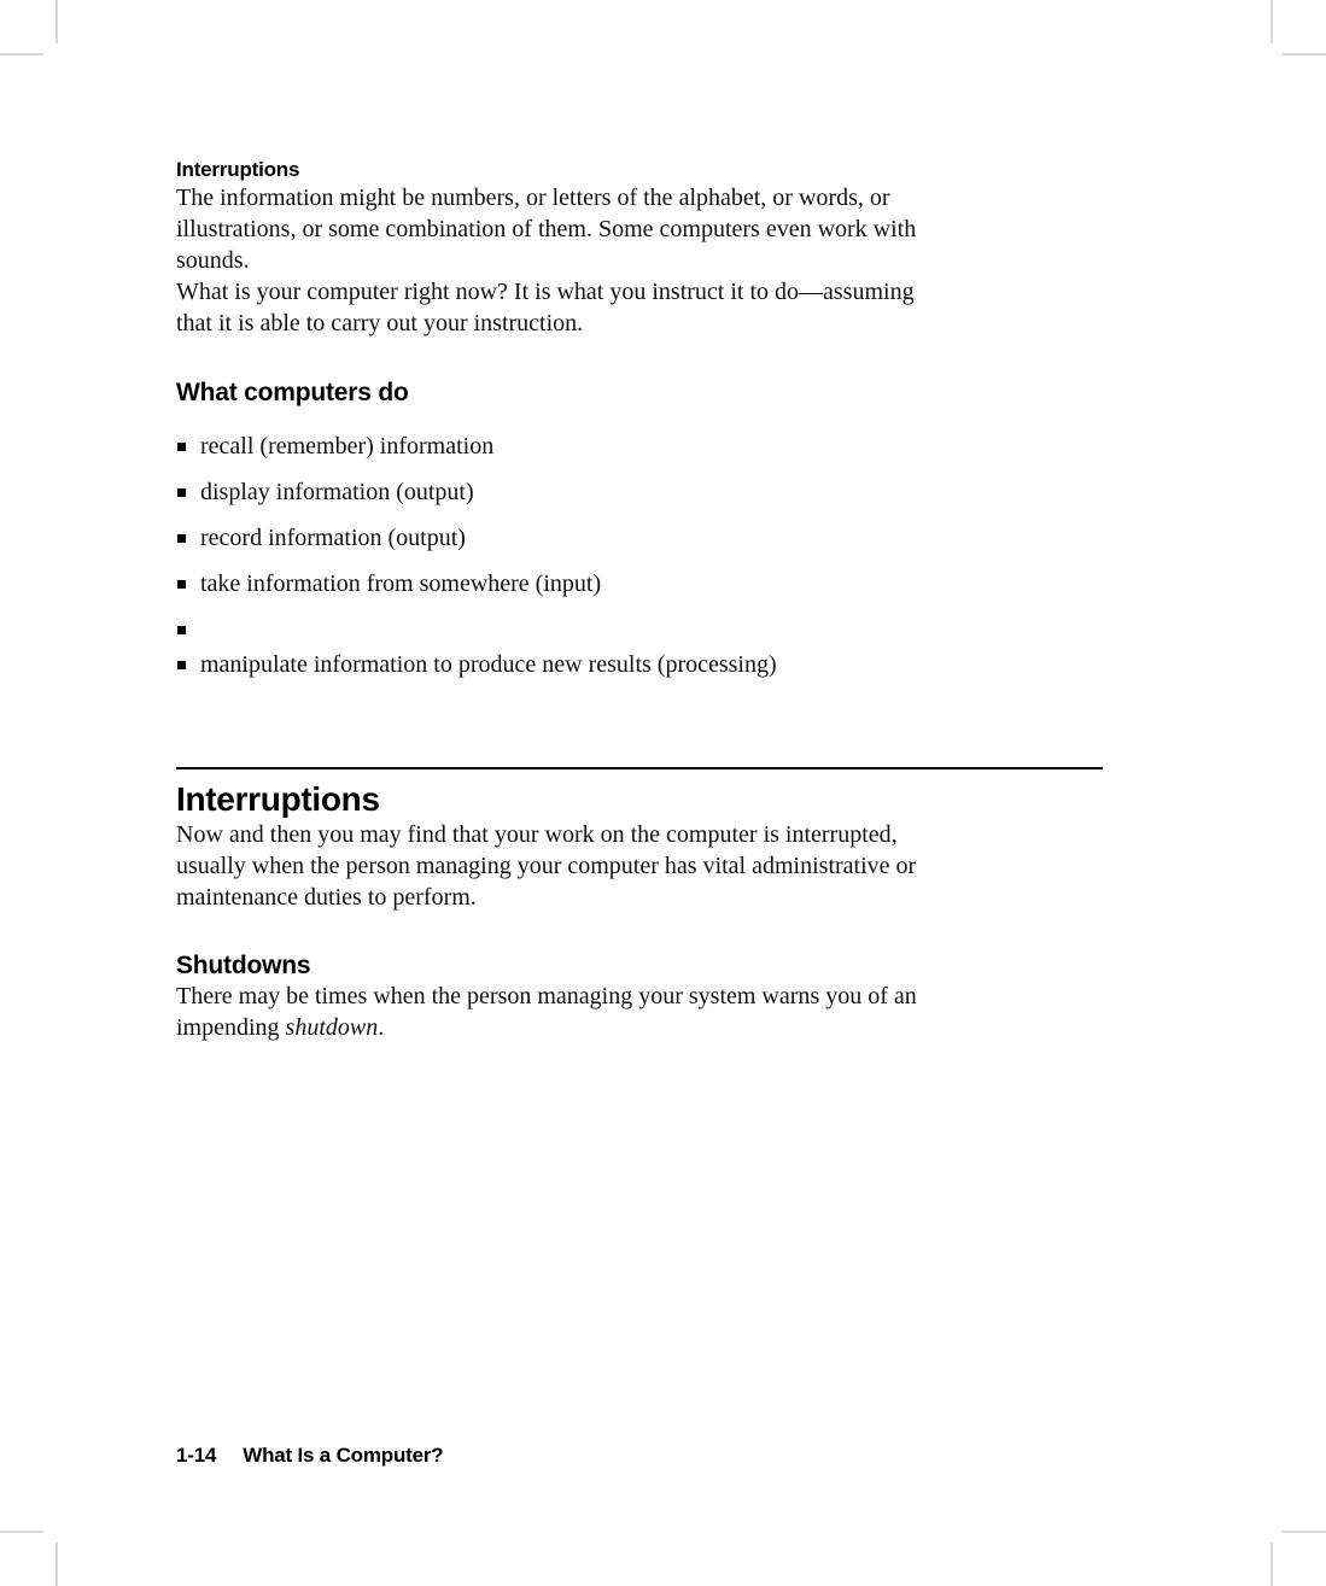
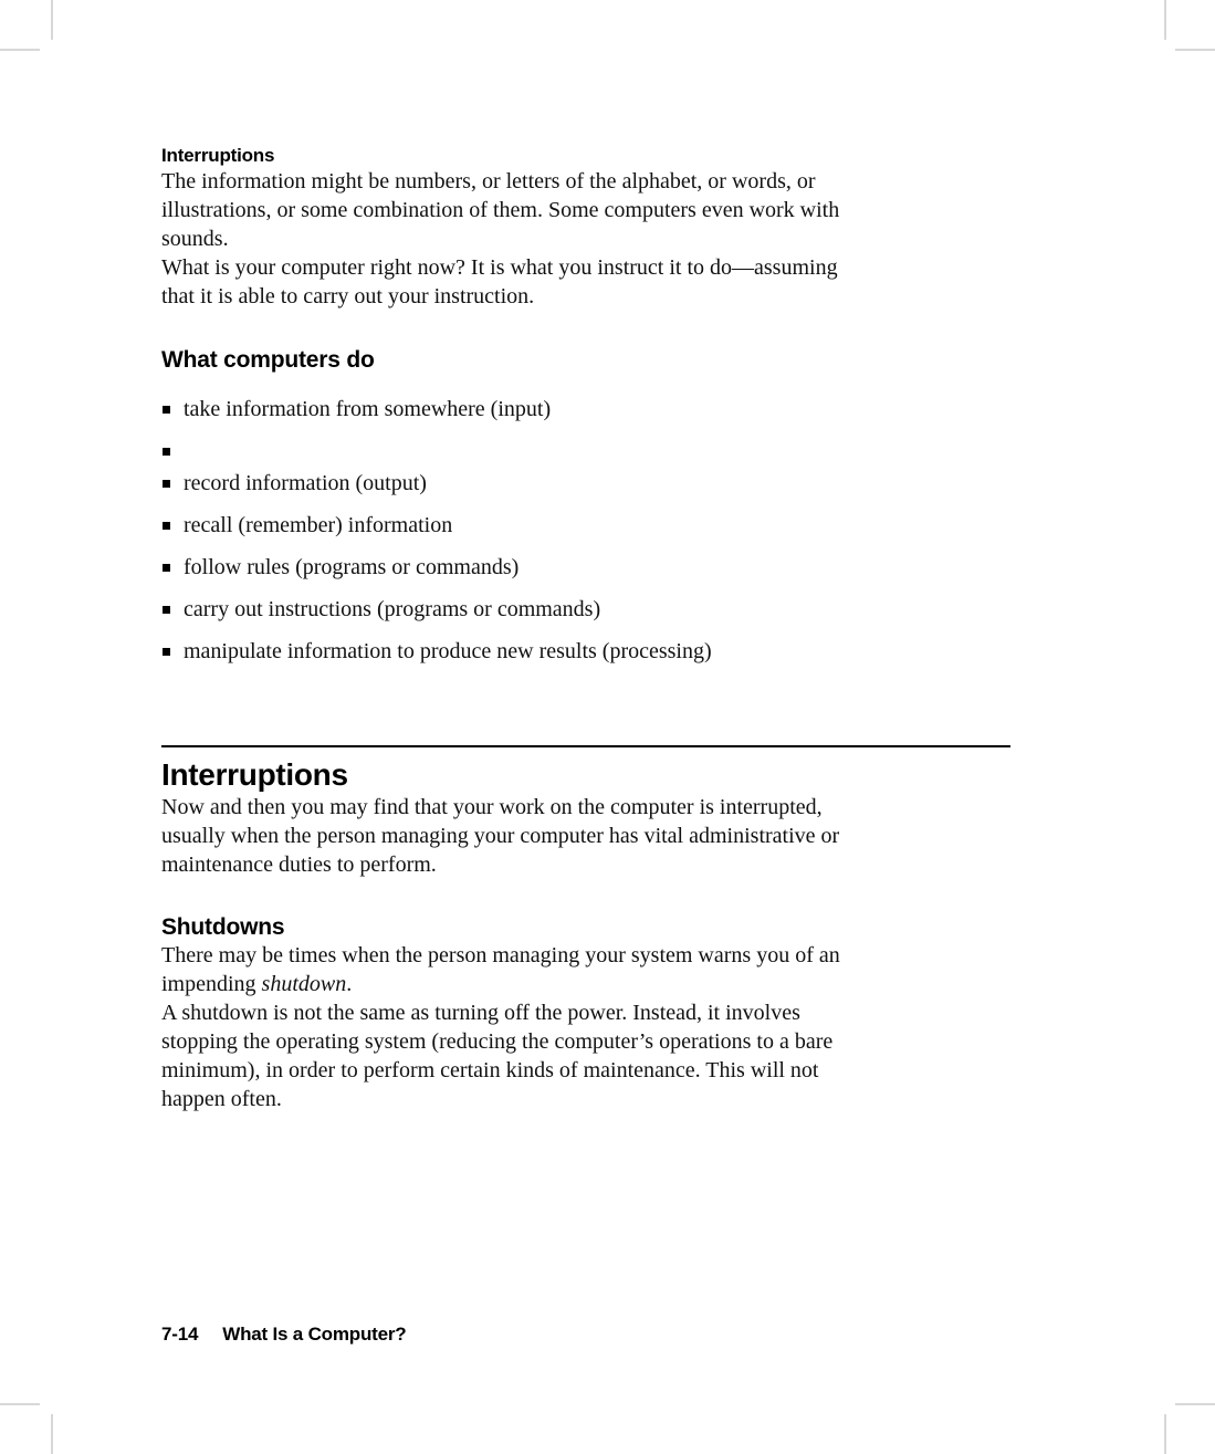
  Interruptions
  The information might be numbers, or letters of the alphabet, or words, or
  illustrations, or some combination of them. Some computers even work with
  sounds.
  What is your computer right now? It is what you instruct it to do—assuming
  that it is able to carry out your instruction.
  What computers do
- recall (remember) information
+ take information from somewhere (input)
- display information (output)
  record information (output)
- take information from somewhere (input)
+ recall (remember) information
+ follow rules (programs or commands)
+ carry out instructions (programs or commands)
  manipulate information to produce new results (processing)
  Interruptions
  Now and then you may find that your work on the computer is interrupted,
  usually when the person managing your computer has vital administrative or
  maintenance duties to perform.
  Shutdowns
  There may be times when the person managing your system warns you of an
  impending shutdown.
+ A shutdown is not the same as turning off the power. Instead, it involves
+ stopping the operating system (reducing the computer’s operations to a bare
+ minimum), in order to perform certain kinds of maintenance. This will not
+ happen often.
- 1-14 What Is a Computer?
+ 7-14 What Is a Computer?
